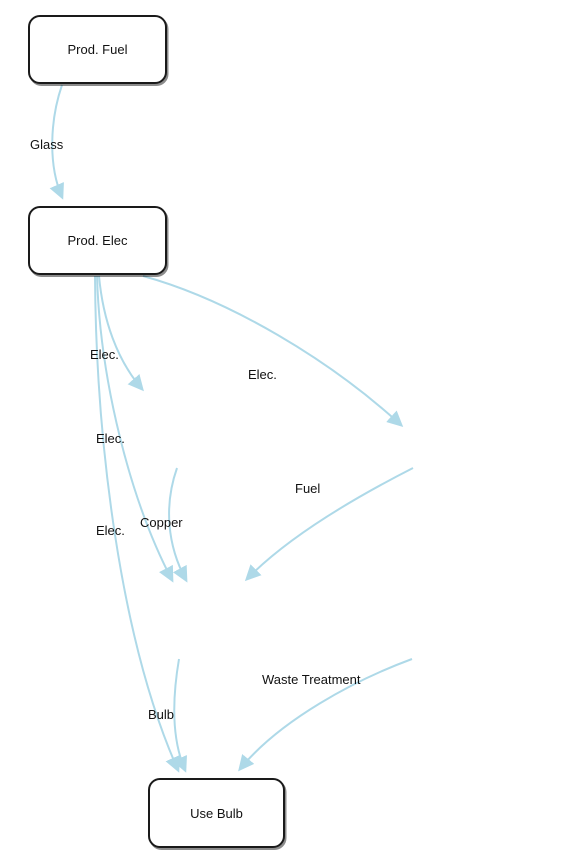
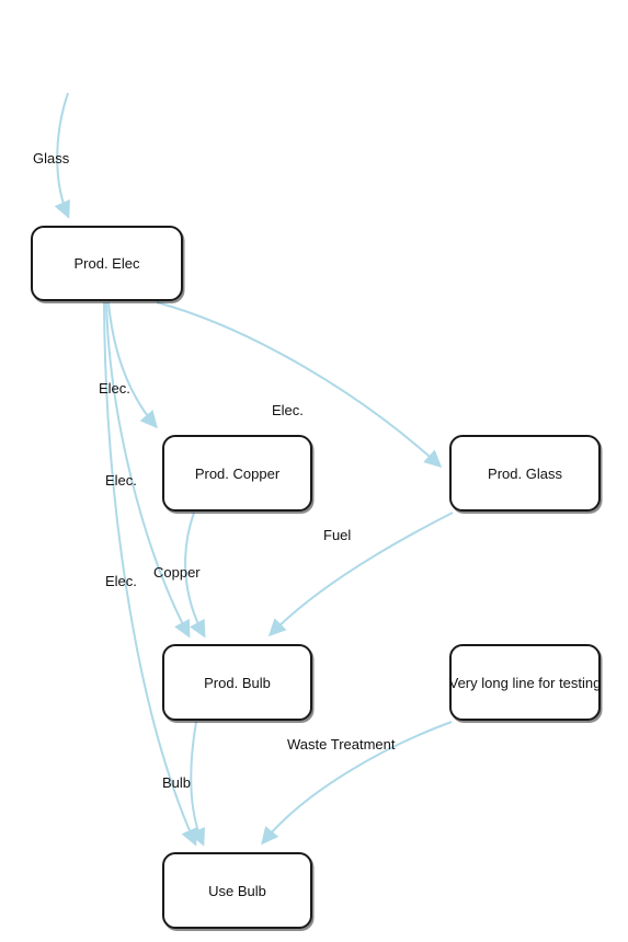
- Prod. Fuel
  Prod. Elec
+ Prod. Copper
+ Prod. Glass
+ Prod. Bulb
+ Very long line for testing
  Use Bulb
  Glass
  Elec.
  Elec.
  Elec.
  Elec.
  Copper
  Fuel
  Bulb
  Waste Treatment
